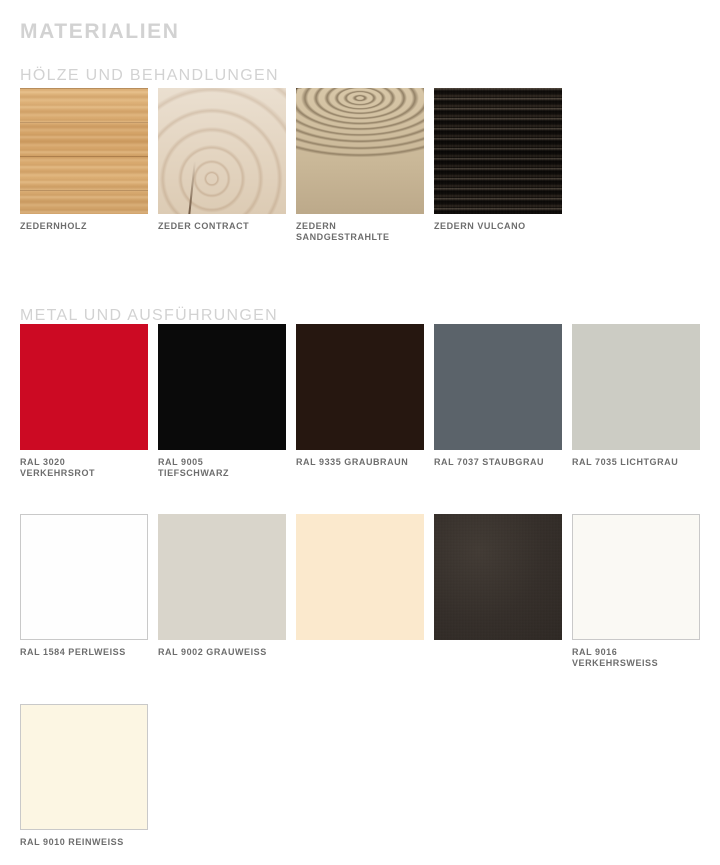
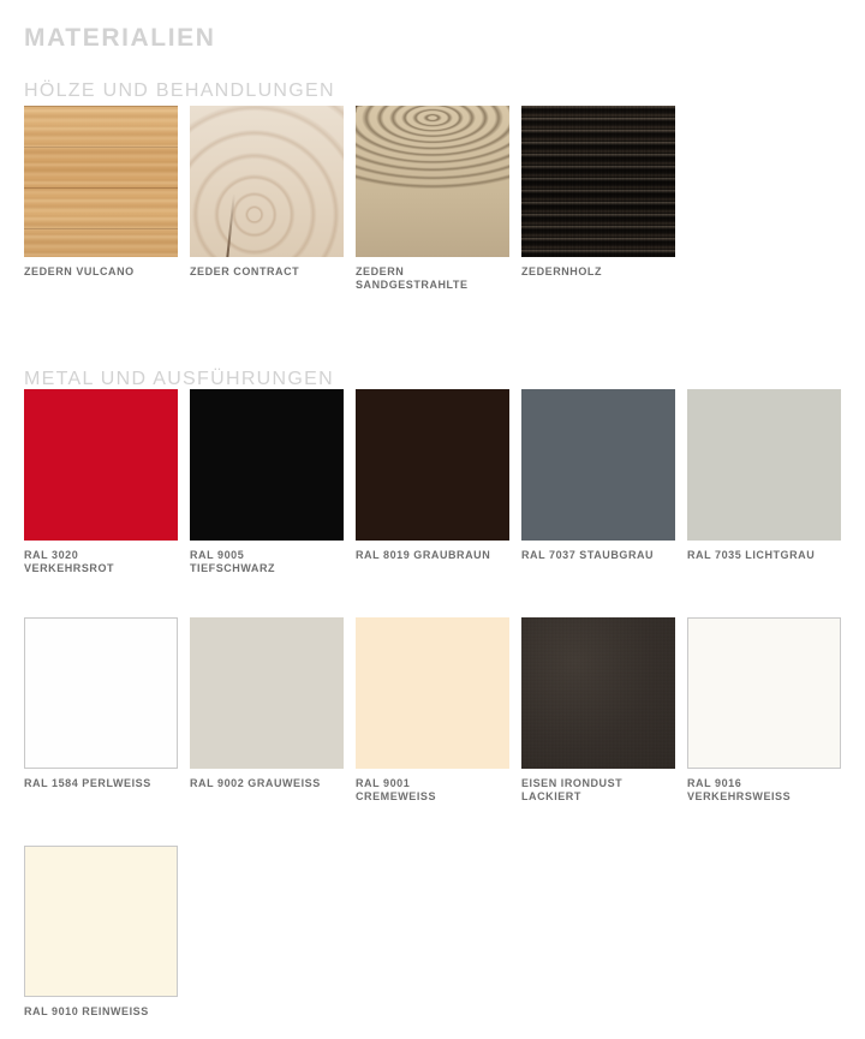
  MATERIALIEN
  HÖLZE UND BEHANDLUNGEN
- ZEDERNHOLZ
+ ZEDERN VULCANO
  ZEDER CONTRACT
  ZEDERN
  SANDGESTRAHLTE
- ZEDERN VULCANO
+ ZEDERNHOLZ
  METAL UND AUSFÜHRUNGEN
  RAL 3020
  VERKEHRSROT
  RAL 9005
  TIEFSCHWARZ
- RAL 9335 GRAUBRAUN
+ RAL 8019 GRAUBRAUN
  RAL 7037 STAUBGRAU
  RAL 7035 LICHTGRAU
  RAL 1584 PERLWEISS
  RAL 9002 GRAUWEISS
+ RAL 9001
+ CREMEWEISS
+ EISEN IRONDUST
+ LACKIERT
  RAL 9016
  VERKEHRSWEISS
  RAL 9010 REINWEISS
